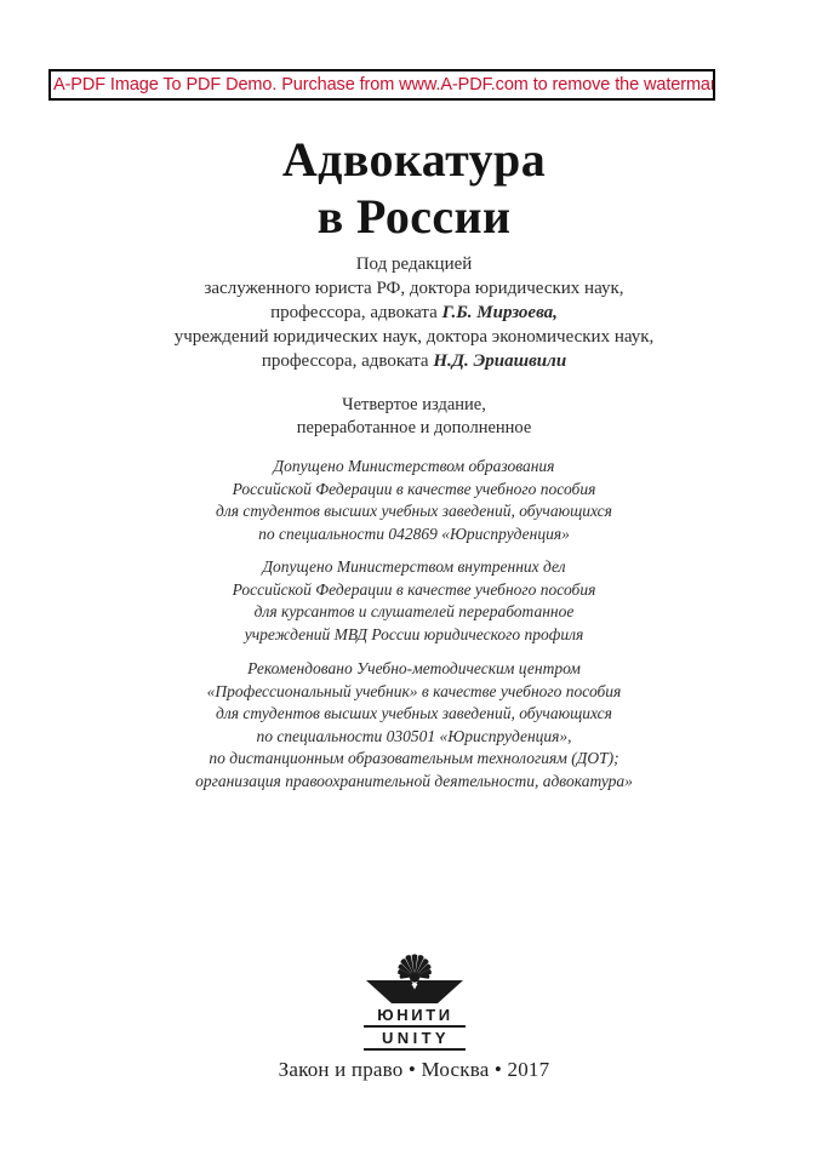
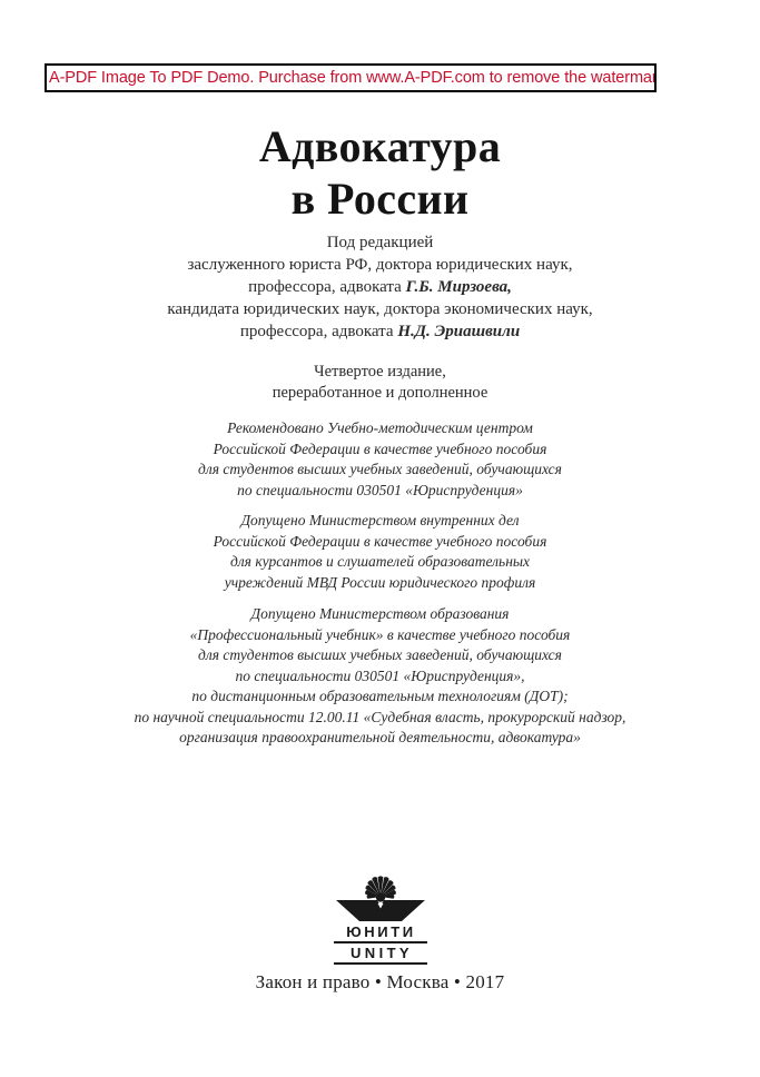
  A-PDF Image To PDF Demo. Purchase from www.A-PDF.com to remove the waterma
  Адвокатура
  в России
  Под редакцией
  заслуженного юриста РФ, доктора юридических наук,
  профессора, адвоката Г.Б. Мирзоева,
- учреждений юридических наук, доктора экономических наук,
+ кандидата юридических наук, доктора экономических наук,
  профессора, адвоката Н.Д. Эриашвили
  Четвертое издание,
  переработанное и дополненное
- Допущено Министерством образования
+ Рекомендовано Учебно-методическим центром
  Российской Федерации в качестве учебного пособия
  для студентов высших учебных заведений, обучающихся
- по специальности 042869 «Юриспруденция»
+ по специальности 030501 «Юриспруденция»
  Допущено Министерством внутренних дел
  Российской Федерации в качестве учебного пособия
- для курсантов и слушателей переработанное
+ для курсантов и слушателей образовательных
  учреждений МВД России юридического профиля
- Рекомендовано Учебно-методическим центром
+ Допущено Министерством образования
  «Профессиональный учебник» в качестве учебного пособия
  для студентов высших учебных заведений, обучающихся
  по специальности 030501 «Юриспруденция»,
  по дистанционным образовательным технологиям (ДОТ);
+ по научной специальности 12.00.11 «Судебная власть, прокурорский надзор,
  организация правоохранительной деятельности, адвокатура»
  ЮНИТИ
  UNITY
  Закон и право • Москва • 2017
